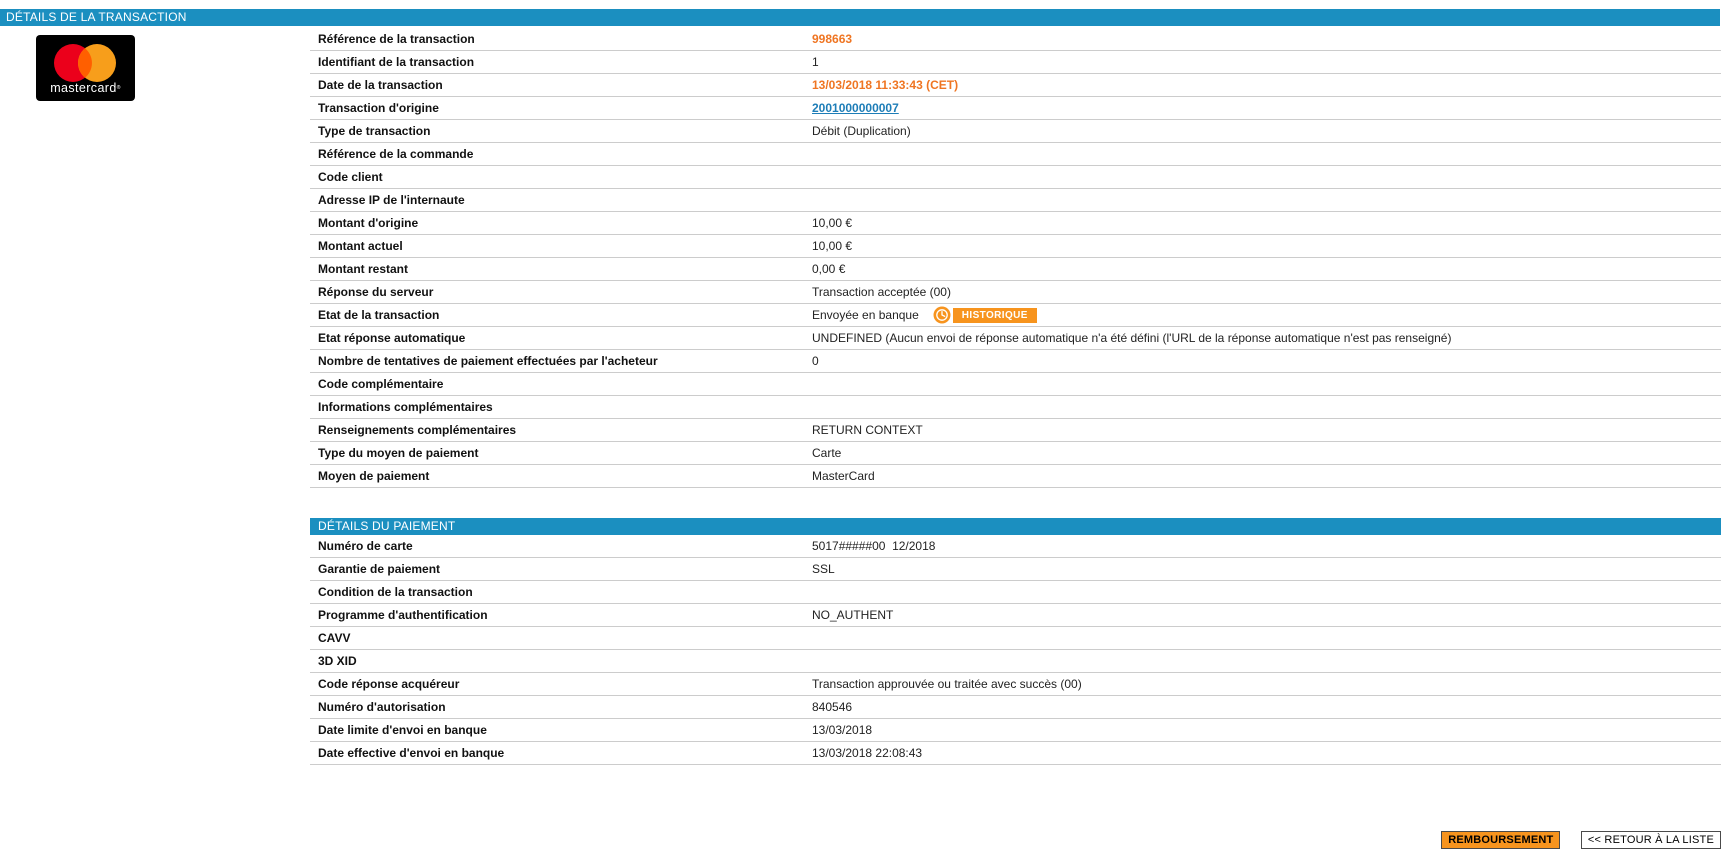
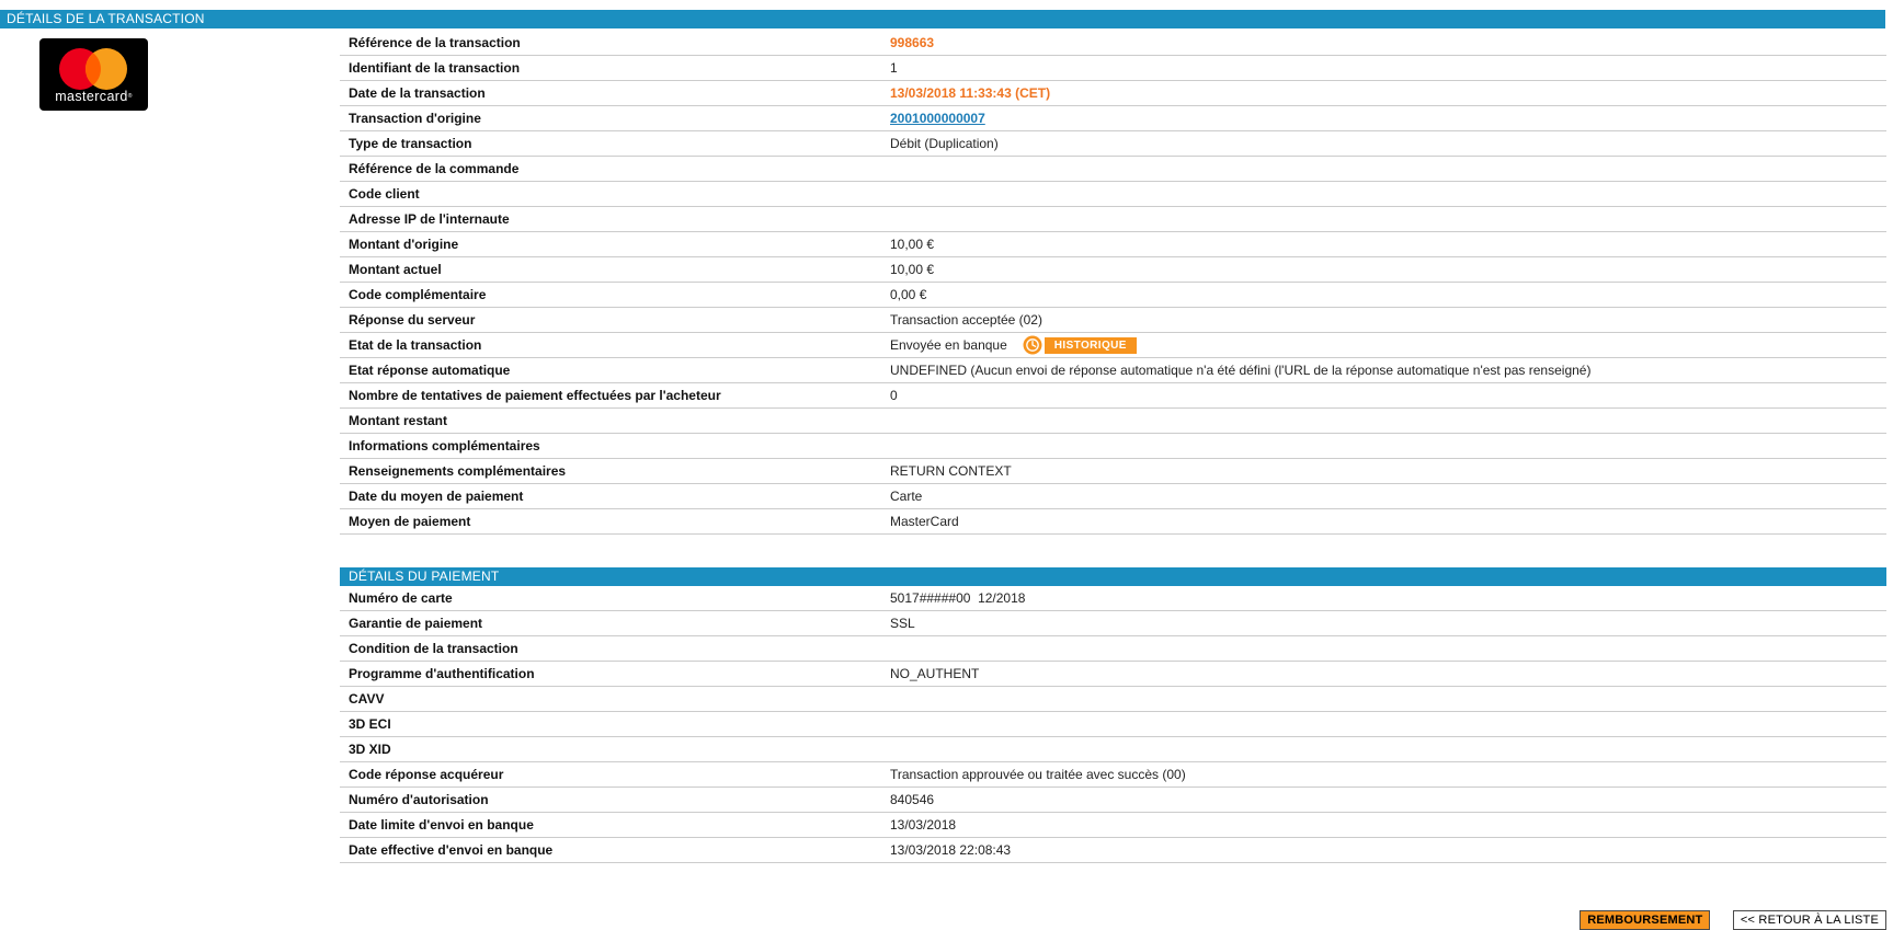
  DÉTAILS DE LA TRANSACTION
  mastercard
  Référence de la transaction
  998663
  Identifiant de la transaction
  1
  Date de la transaction
  13/03/2018 11:33:43 (CET)
  Transaction d'origine
  2001000000007
  Type de transaction
  Débit (Duplication)
  Référence de la commande
  Code client
  Adresse IP de l'internaute
  Montant d'origine
  10,00 €
  Montant actuel
  10,00 €
- Montant restant
+ Code complémentaire
  0,00 €
  Réponse du serveur
- Transaction acceptée (00)
+ Transaction acceptée (02)
  Etat de la transaction
  Envoyée en banque
  HISTORIQUE
  Etat réponse automatique
  UNDEFINED (Aucun envoi de réponse automatique n'a été défini (l'URL de la réponse automatique n'est pas renseigné)
  Nombre de tentatives de paiement effectuées par l'acheteur
  0
- Code complémentaire
+ Montant restant
  Informations complémentaires
  Renseignements complémentaires
  RETURN CONTEXT
- Type du moyen de paiement
+ Date du moyen de paiement
  Carte
  Moyen de paiement
  MasterCard
  DÉTAILS DU PAIEMENT
  Numéro de carte
  5017#####00 12/2018
  Garantie de paiement
  SSL
  Condition de la transaction
  Programme d'authentification
  NO_AUTHENT
  CAVV
+ 3D ECI
  3D XID
  Code réponse acquéreur
  Transaction approuvée ou traitée avec succès (00)
  Numéro d'autorisation
  840546
  Date limite d'envoi en banque
  13/03/2018
  Date effective d'envoi en banque
  13/03/2018 22:08:43
  REMBOURSEMENT << RETOUR À LA LISTE
